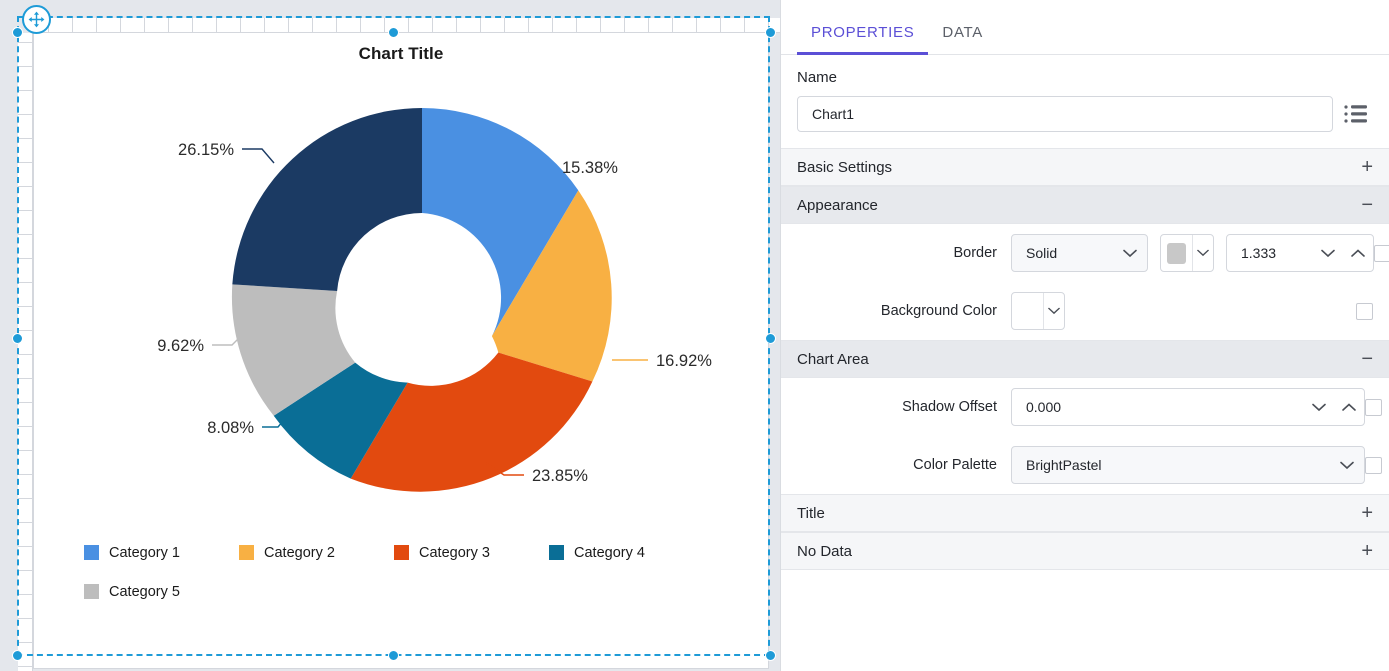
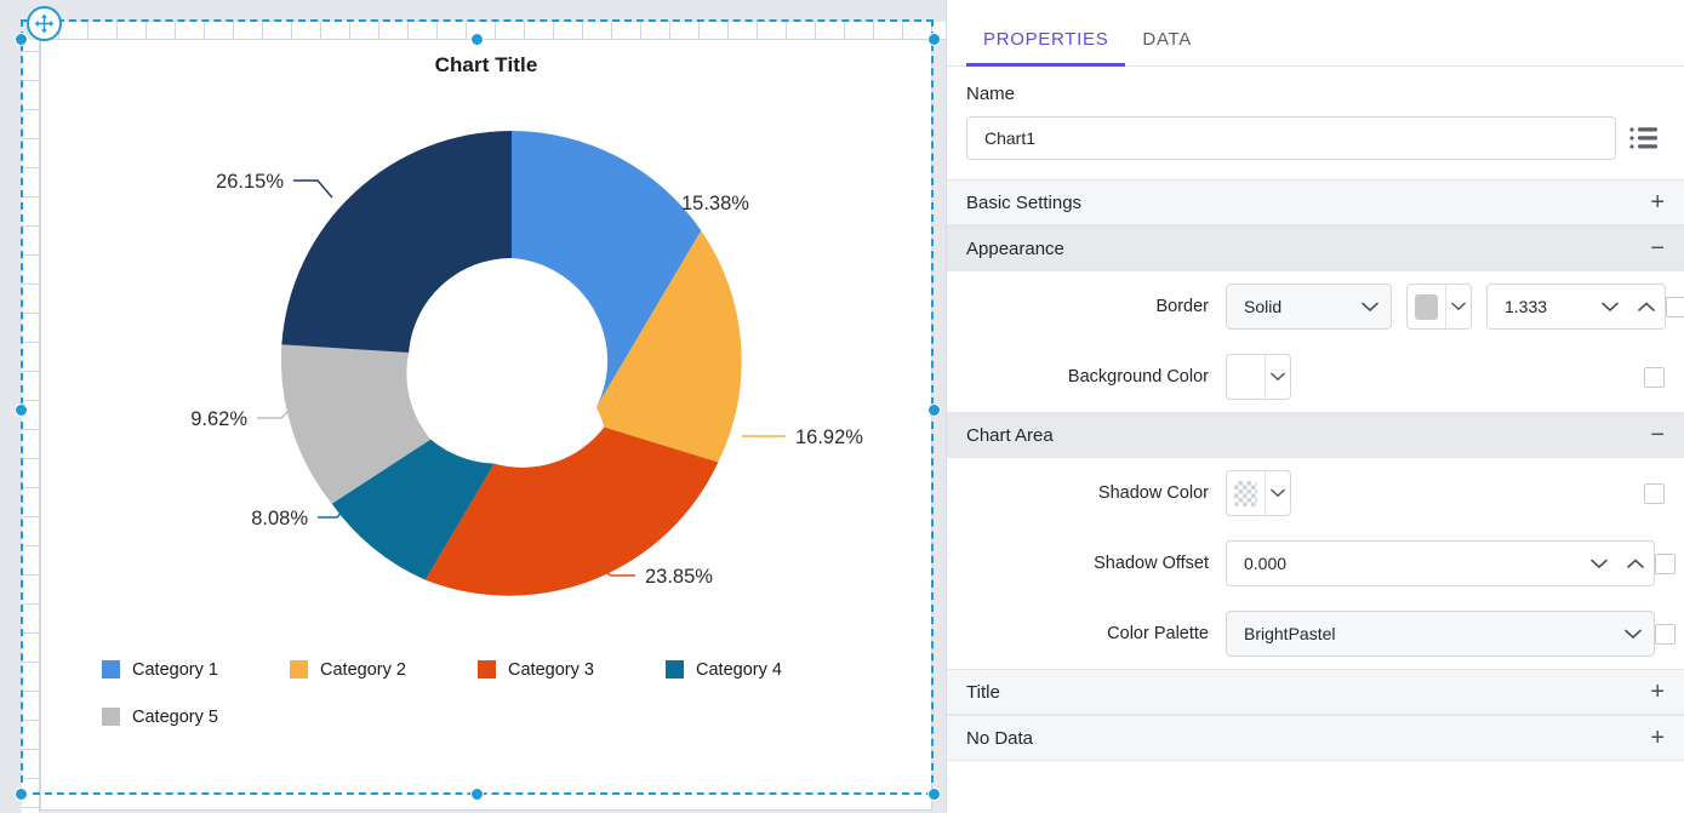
  Chart Title
  15.38%
  16.92%
  23.85%
  8.08%
  9.62%
  26.15%
  Category 1
  Category 2
  Category 3
  Category 4
  Category 5
  PROPERTIES
  DATA
  Name
  Chart1
  Basic Settings
  +
  Appearance
  −
  Border
  Solid
  1.333
  Background Color
  Chart Area
  −
+ Shadow Color
  Shadow Offset
  0.000
  Color Palette
  BrightPastel
  Title
  +
  No Data
  +
